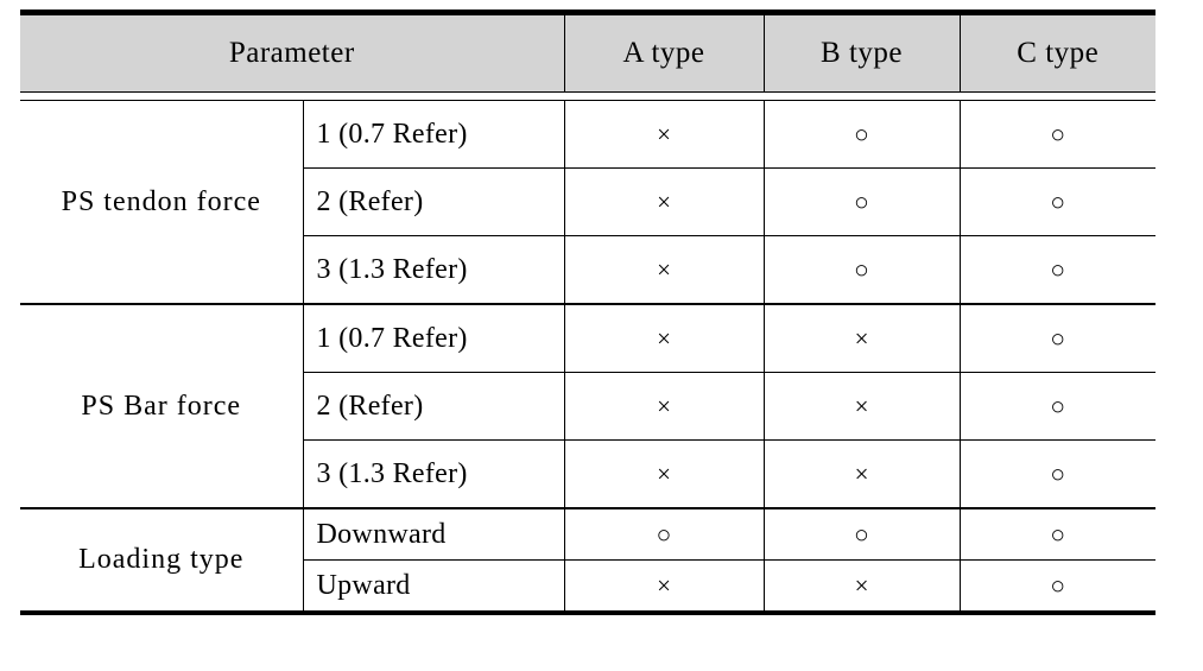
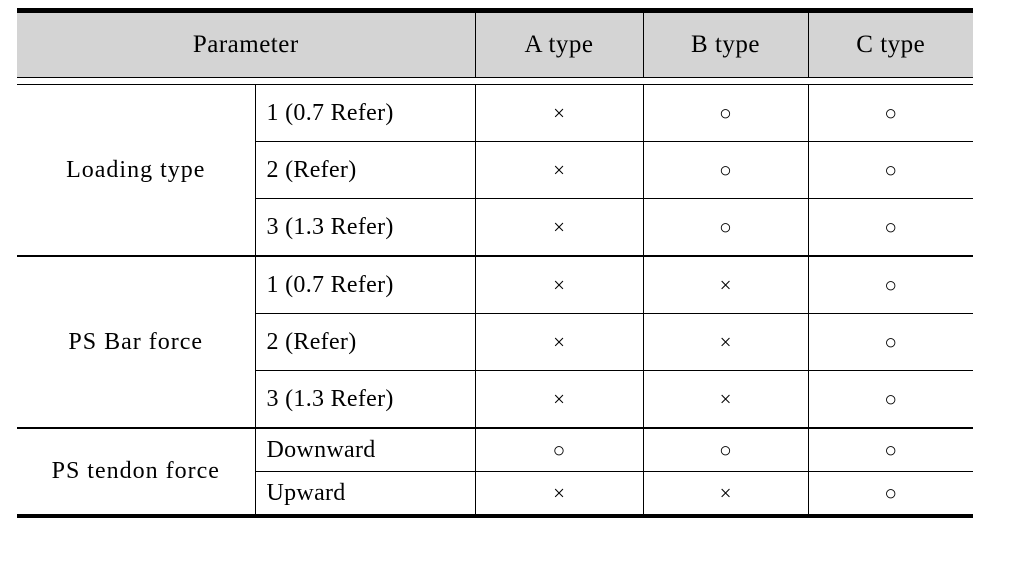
  Parameter	A type	B type	C type
- PS tendon force	1 (0.7 Refer)	×	○	○
+ Loading type	1 (0.7 Refer)	×	○	○
  2 (Refer)	×	○	○
  3 (1.3 Refer)	×	○	○
  PS Bar force	1 (0.7 Refer)	×	×	○
  2 (Refer)	×	×	○
  3 (1.3 Refer)	×	×	○
- Loading type	Downward	○	○	○
+ PS tendon force	Downward	○	○	○
  Upward	×	×	○
